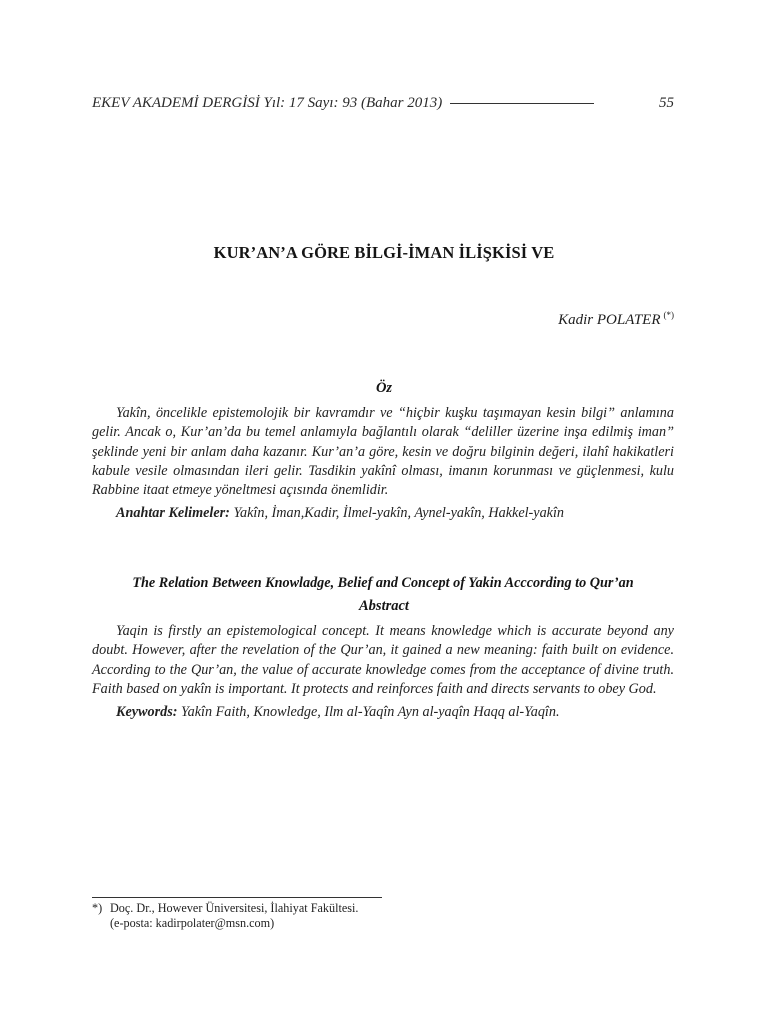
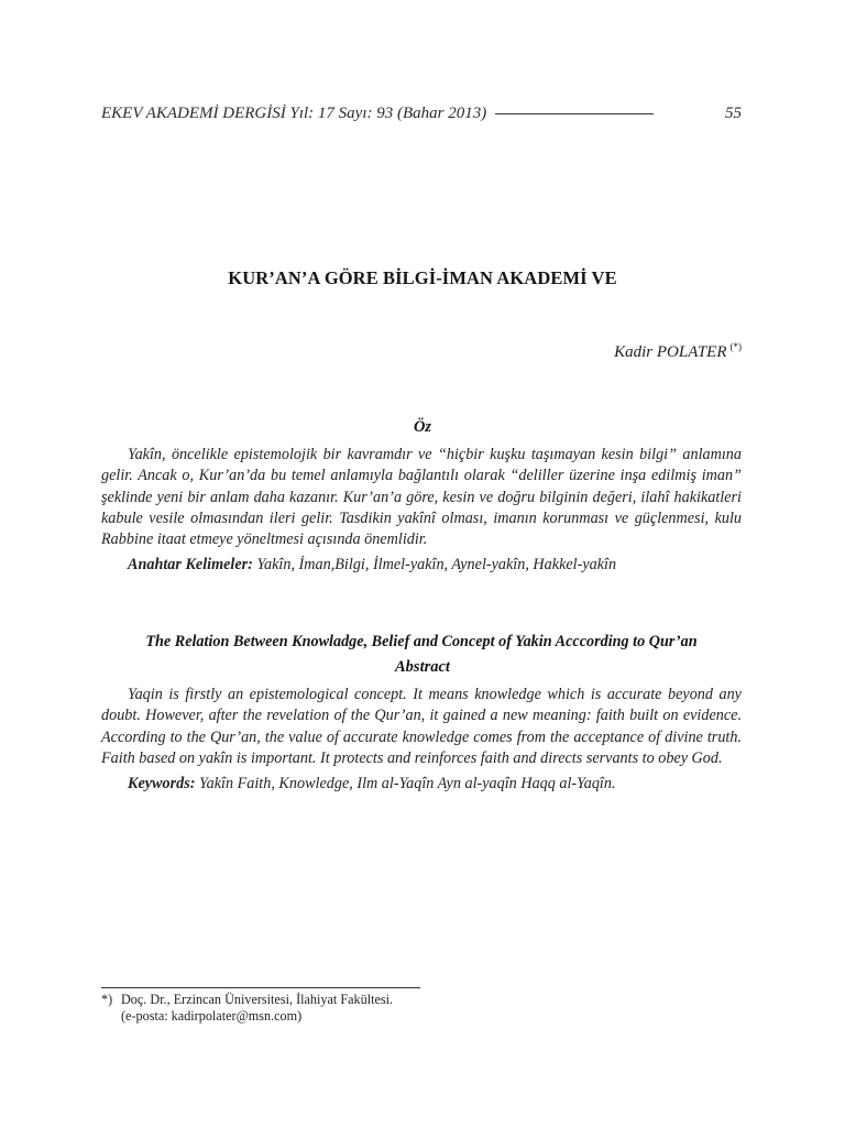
  EKEV AKADEMİ DERGİSİ Yıl: 17 Sayı: 93 (Bahar 2013)
  55
- KUR’AN’A GÖRE BİLGİ-İMAN İLİŞKİSİ VE
+ KUR’AN’A GÖRE BİLGİ-İMAN AKADEMİ VE
  Kadir POLATER (*)
  Öz
  Yakîn, öncelikle epistemolojik bir kavramdır ve “hiçbir kuşku taşımayan kesin bilgi” anlamına gelir. Ancak o, Kur’an’da bu temel anlamıyla bağlantılı olarak “deliller üzerine inşa edilmiş iman” şeklinde yeni bir anlam daha kazanır. Kur’an’a göre, kesin ve doğru bilginin değeri, ilahî hakikatleri kabule vesile olmasından ileri gelir. Tasdikin yakînî olması, imanın korunması ve güçlenmesi, kulu Rabbine itaat etmeye yöneltmesi açısında önemlidir.
- Anahtar Kelimeler: Yakîn, İman,Kadir, İlmel-yakîn, Aynel-yakîn, Hakkel-yakîn
+ Anahtar Kelimeler: Yakîn, İman,Bilgi, İlmel-yakîn, Aynel-yakîn, Hakkel-yakîn
  The Relation Between Knowladge, Belief and Concept of Yakin Acccording to Qur’an
  Abstract
  Yaqin is firstly an epistemological concept. It means knowledge which is accurate beyond any doubt. However, after the revelation of the Qur’an, it gained a new meaning: faith built on evidence. According to the Qur’an, the value of accurate knowledge comes from the acceptance of divine truth. Faith based on yakîn is important. It protects and reinforces faith and directs servants to obey God.
  Keywords: Yakîn Faith, Knowledge, Ilm al-Yaqîn Ayn al-yaqîn Haqq al-Yaqîn.
- *) Doç. Dr., However Üniversitesi, İlahiyat Fakültesi.
+ *) Doç. Dr., Erzincan Üniversitesi, İlahiyat Fakültesi.
  (e-posta: kadirpolater@msn.com)
